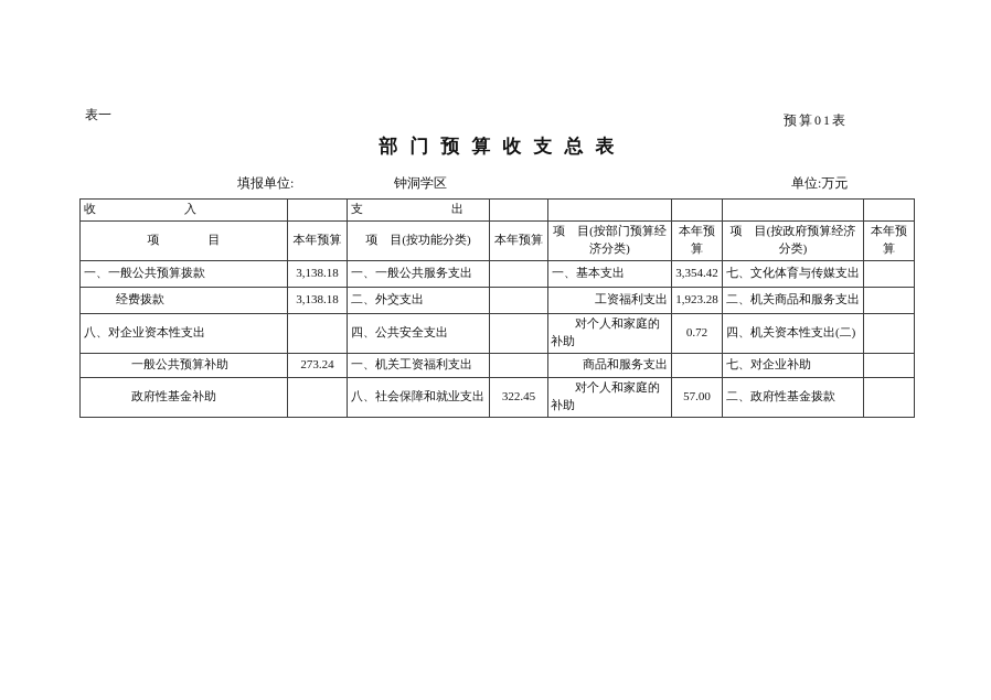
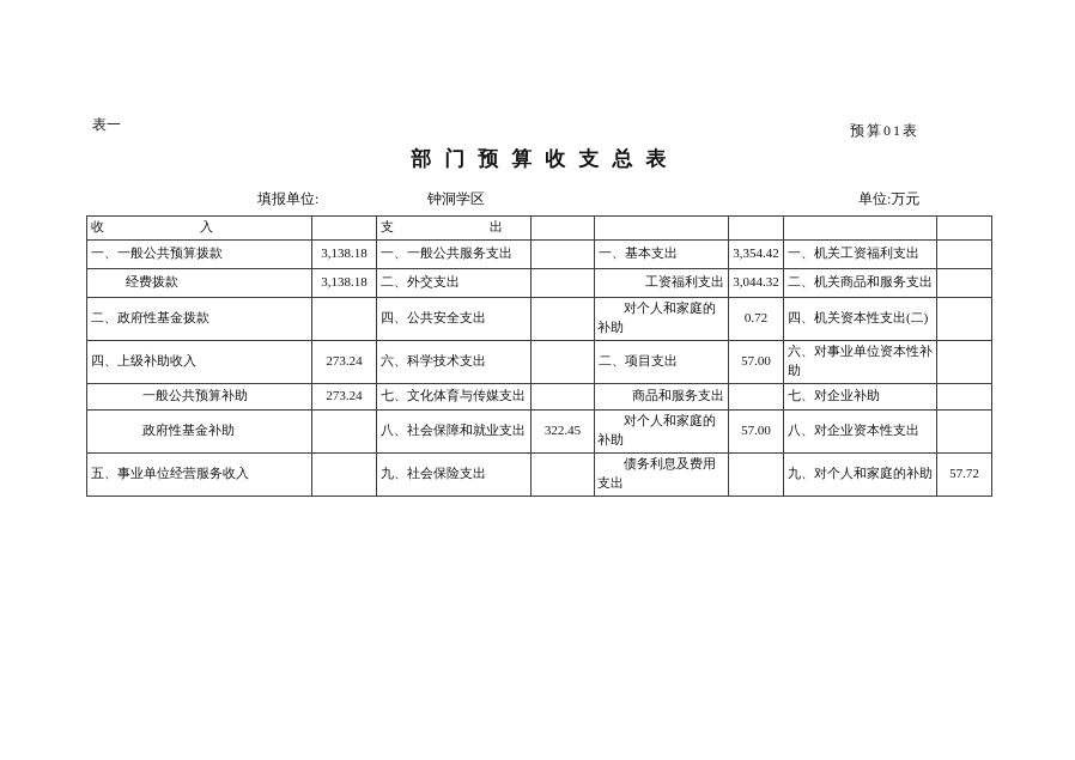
  表一
  预算01表
  部门预算收支总表
  填报单位:
  钟洞学区
  单位:万元
  收入		支
- 项 目	本年预算	项 目(按功能分类)	本年预算	项 目(按部门预算经济分类)	本年预算	项 目(按政府预算经济分类)	本年预算
- 一、一般公共预算拨款	3,138.18	一、一般公共服务支出		一、基本支出	3,354.42	七、文化体育与传媒支出
+ 一、一般公共预算拨款	3,138.18	一、一般公共服务支出		一、基本支出	3,354.42	一、机关工资福利支出
- 经费拨款	3,138.18	二、外交支出		工资福利支出	1,923.28	二、机关商品和服务支出
+ 经费拨款	3,138.18	二、外交支出		工资福利支出	3,044.32	二、机关商品和服务支出
- 八、对企业资本性支出		四、公共安全支出		对个人和家庭的补助	0.72	四、机关资本性支出(二)
+ 二、政府性基金拨款		四、公共安全支出		对个人和家庭的补助	0.72	四、机关资本性支出(二)
+ 四、上级补助收入	273.24	六、科学技术支出		二、项目支出	57.00	六、对事业单位资本性补助
- 一般公共预算补助	273.24	一、机关工资福利支出		商品和服务支出		七、对企业补助
+ 一般公共预算补助	273.24	七、文化体育与传媒支出		商品和服务支出		七、对企业补助
- 政府性基金补助		八、社会保障和就业支出	322.45	对个人和家庭的补助	57.00	二、政府性基金拨款
+ 政府性基金补助		八、社会保障和就业支出	322.45	对个人和家庭的补助	57.00	八、对企业资本性支出
+ 五、事业单位经营服务收入		九、社会保险支出		债务利息及费用支出		九、对个人和家庭的补助	57.72
